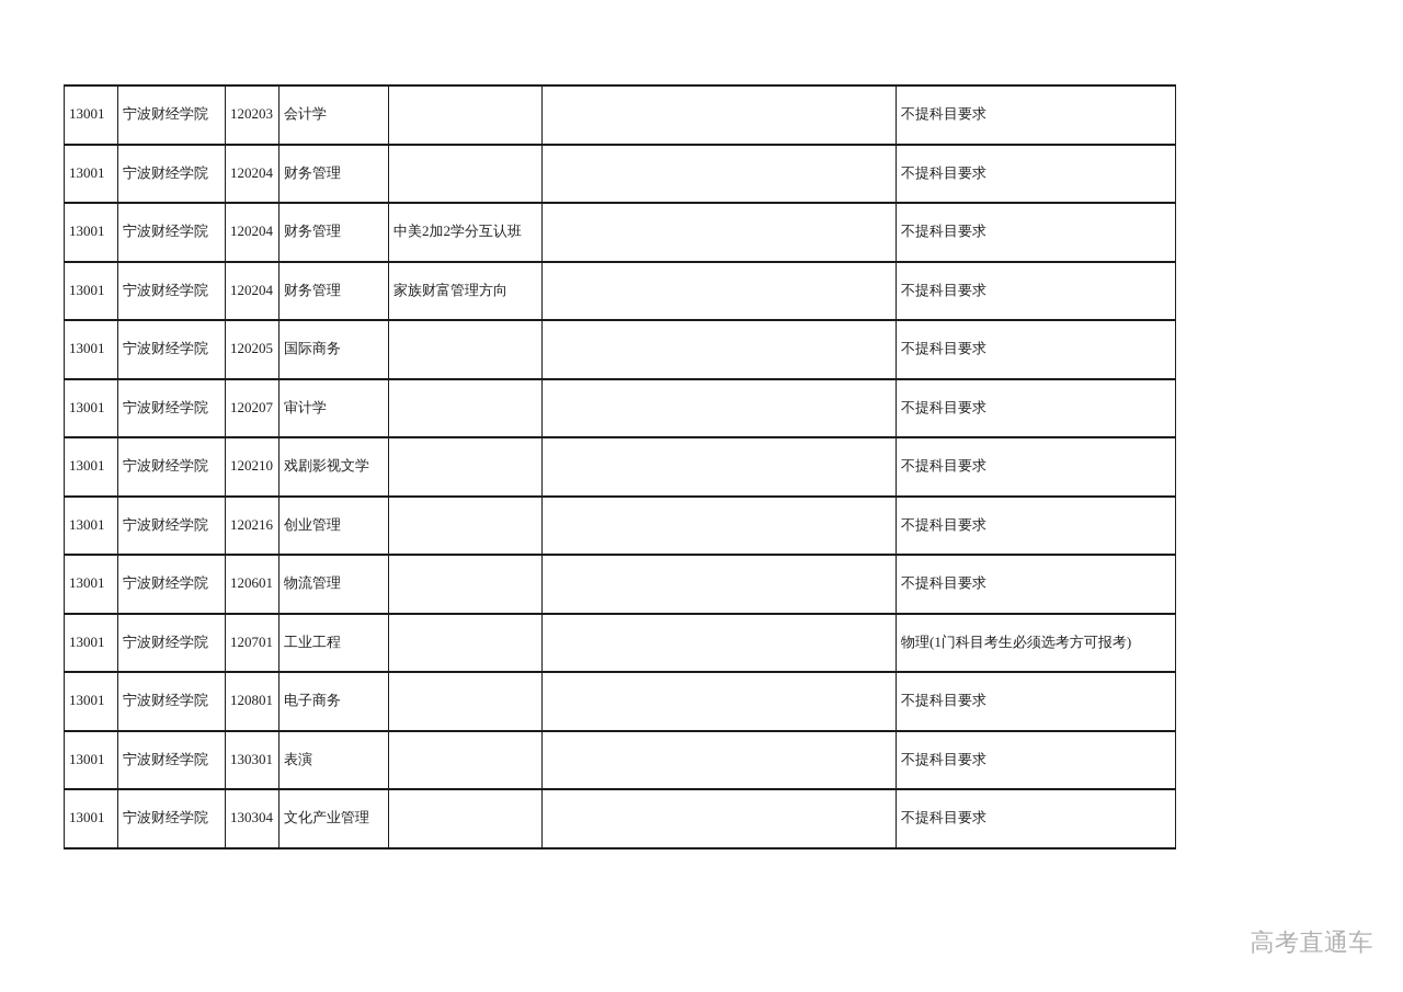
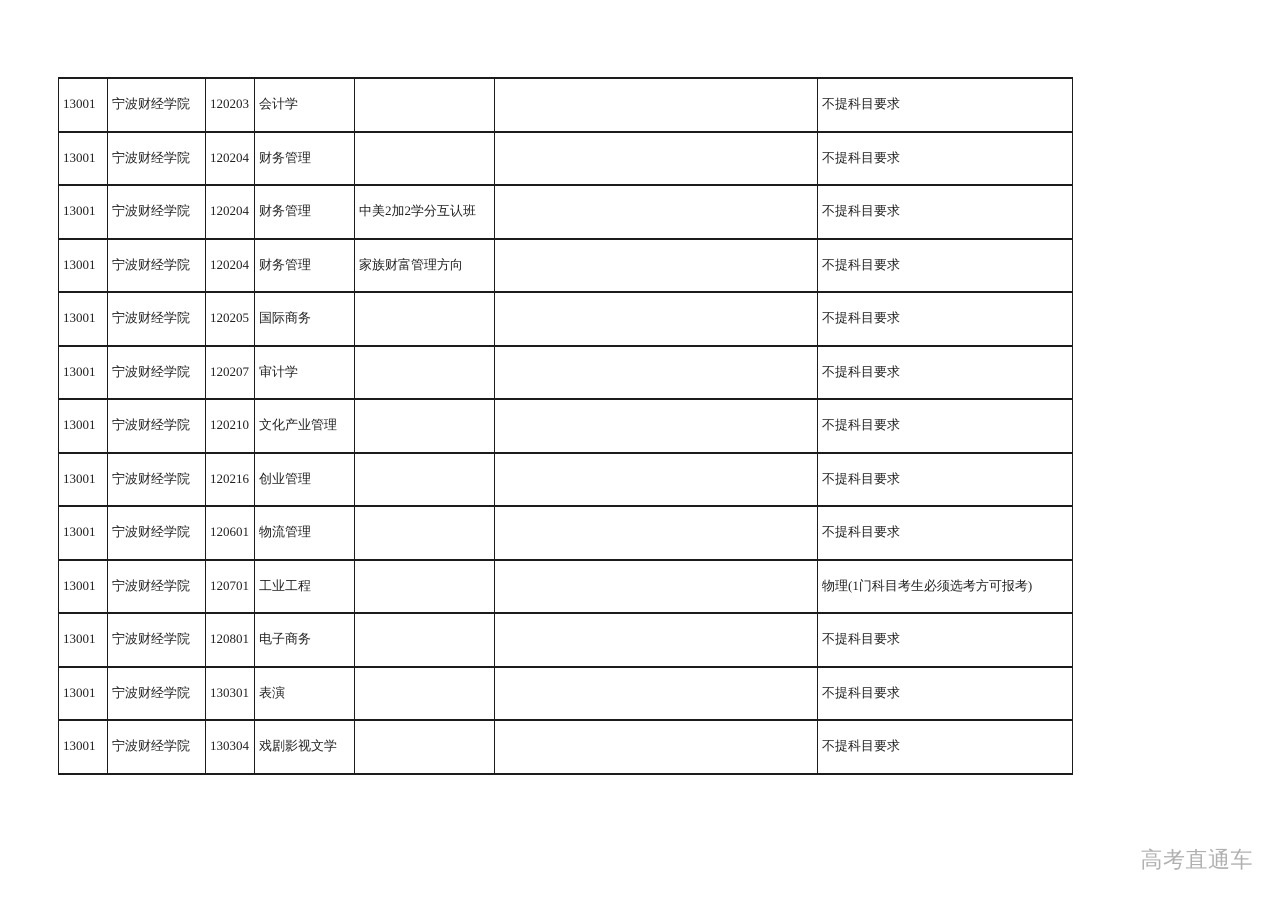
  13001	宁波财经学院	120203	会计学			不提科目要求
  13001	宁波财经学院	120204	财务管理			不提科目要求
  13001	宁波财经学院	120204	财务管理	中美2加2学分互认班		不提科目要求
  13001	宁波财经学院	120204	财务管理	家族财富管理方向		不提科目要求
  13001	宁波财经学院	120205	国际商务			不提科目要求
  13001	宁波财经学院	120207	审计学			不提科目要求
- 13001	宁波财经学院	120210	戏剧影视文学			不提科目要求
+ 13001	宁波财经学院	120210	文化产业管理			不提科目要求
  13001	宁波财经学院	120216	创业管理			不提科目要求
  13001	宁波财经学院	120601	物流管理			不提科目要求
  13001	宁波财经学院	120701	工业工程			物理(1门科目考生必须选考方可报考)
  13001	宁波财经学院	120801	电子商务			不提科目要求
  13001	宁波财经学院	130301	表演			不提科目要求
- 13001	宁波财经学院	130304	文化产业管理			不提科目要求
+ 13001	宁波财经学院	130304	戏剧影视文学			不提科目要求
  高考直通车
